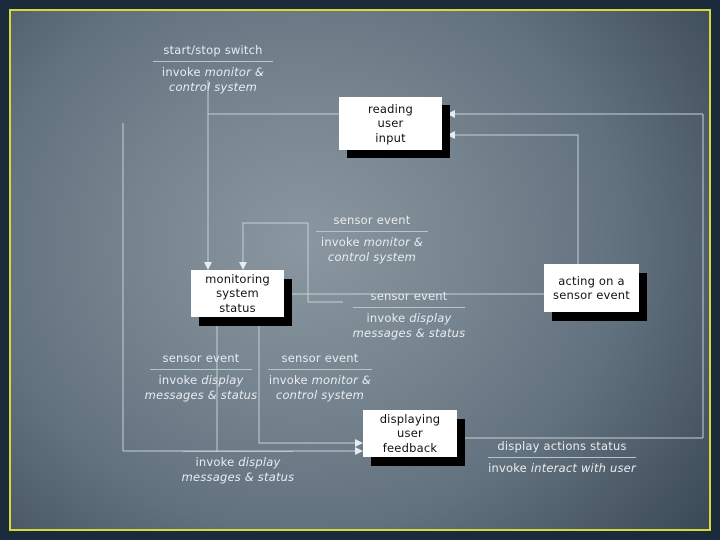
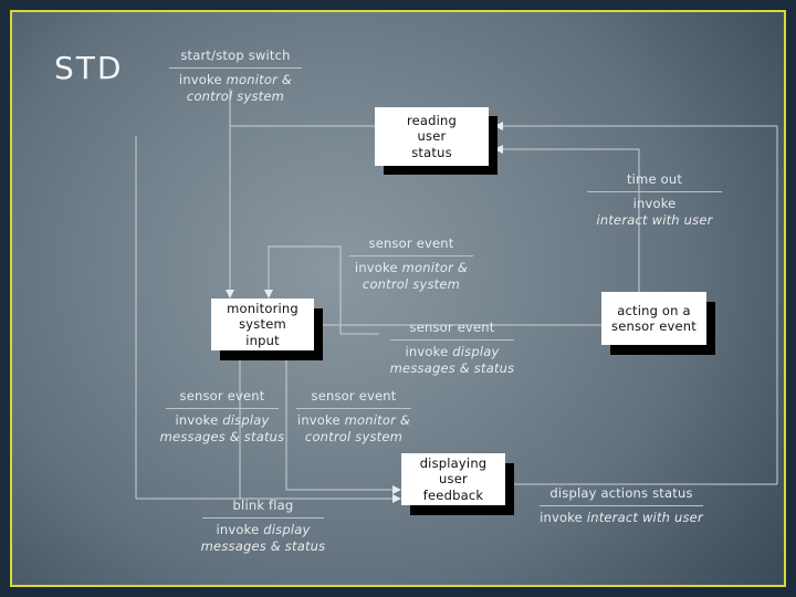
+ STD
  reading
  user
- input
+ status
  monitoring
  system
- status
+ input
  acting on a
  sensor event
  displaying
  user
  feedback
  start/stop switch
  invoke monitor &
  control system
+ time out
+ invoke
+ interact with user
  sensor event
  invoke monitor &
  control system
  sensor event
  invoke display
  messages & status
  sensor event
  invoke display
  messages & status
  sensor event
  invoke monitor &
  control system
+ blink flag
  invoke display
  messages & status
  display actions status
  invoke interact with user
